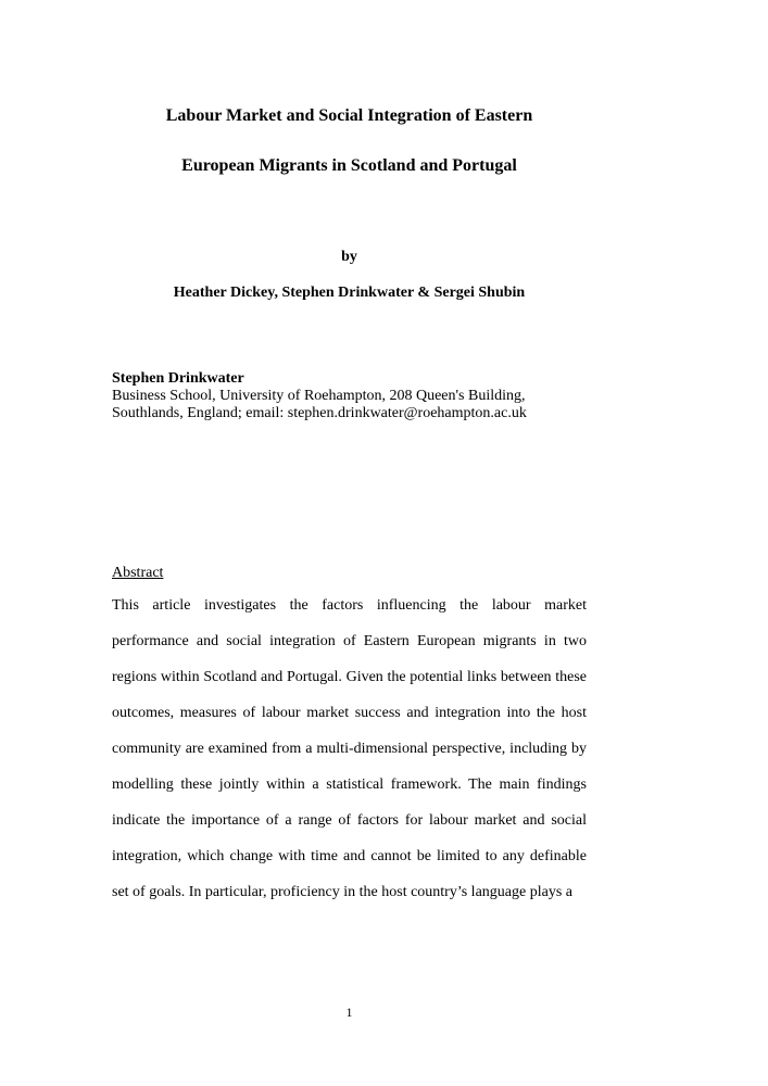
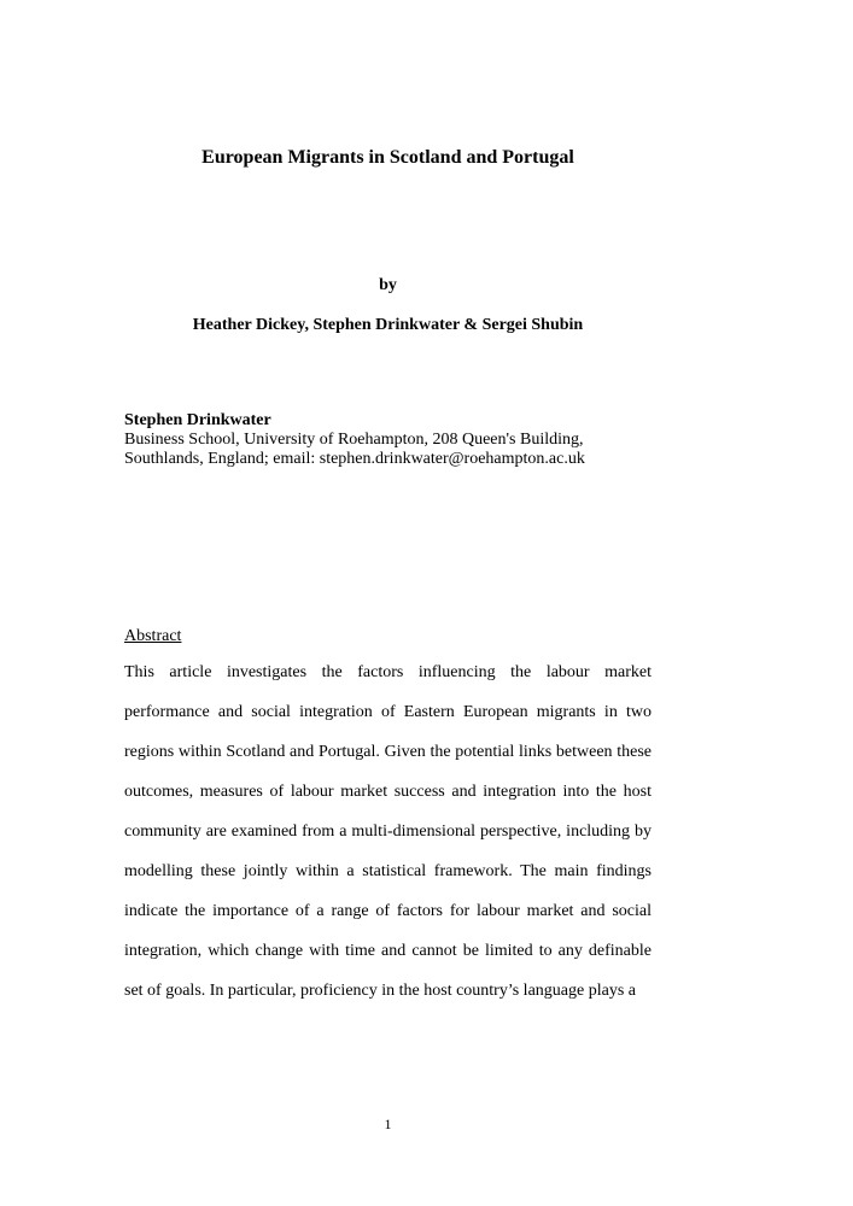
- Labour Market and Social Integration of Eastern
  European Migrants in Scotland and Portugal
  by
  Heather Dickey, Stephen Drinkwater & Sergei Shubin
  Stephen Drinkwater
  Business School, University of Roehampton, 208 Queen's Building, Southlands, England; email: stephen.drinkwater@roehampton.ac.uk
  Abstract
  This article investigates the factors influencing the labour market performance and social integration of Eastern European migrants in two regions within Scotland and Portugal. Given the potential links between these outcomes, measures of labour market success and integration into the host community are examined from a multi-dimensional perspective, including by modelling these jointly within a statistical framework. The main findings indicate the importance of a range of factors for labour market and social integration, which change with time and cannot be limited to any definable set of goals. In particular, proficiency in the host country’s language plays a
  1
